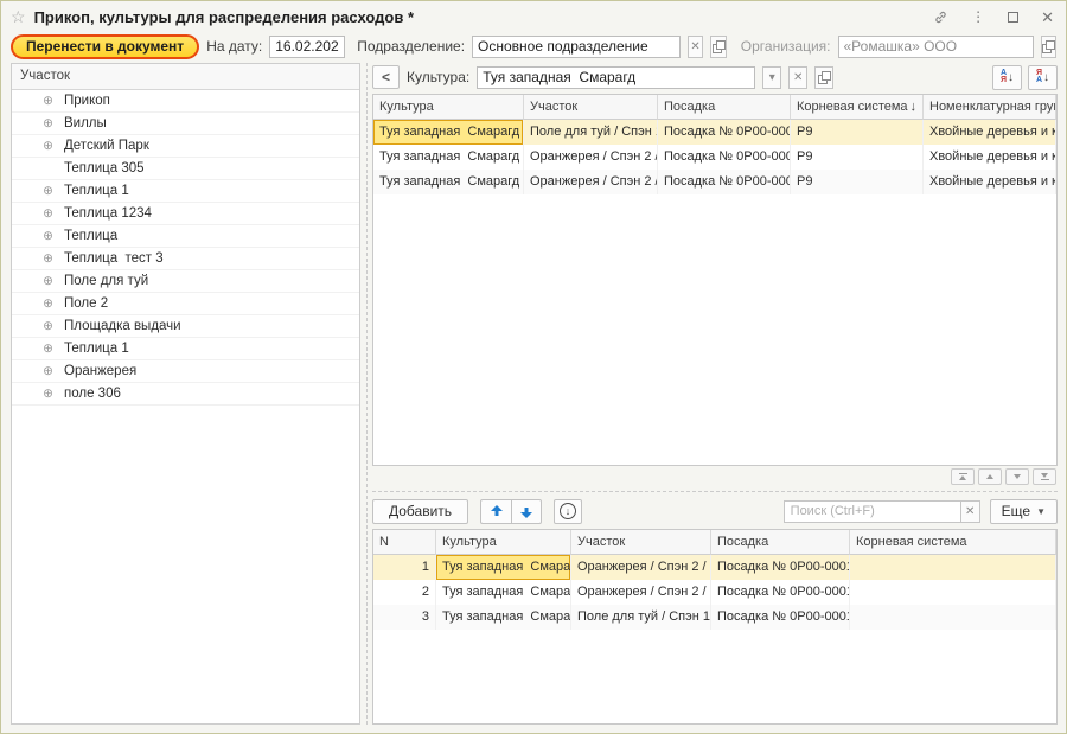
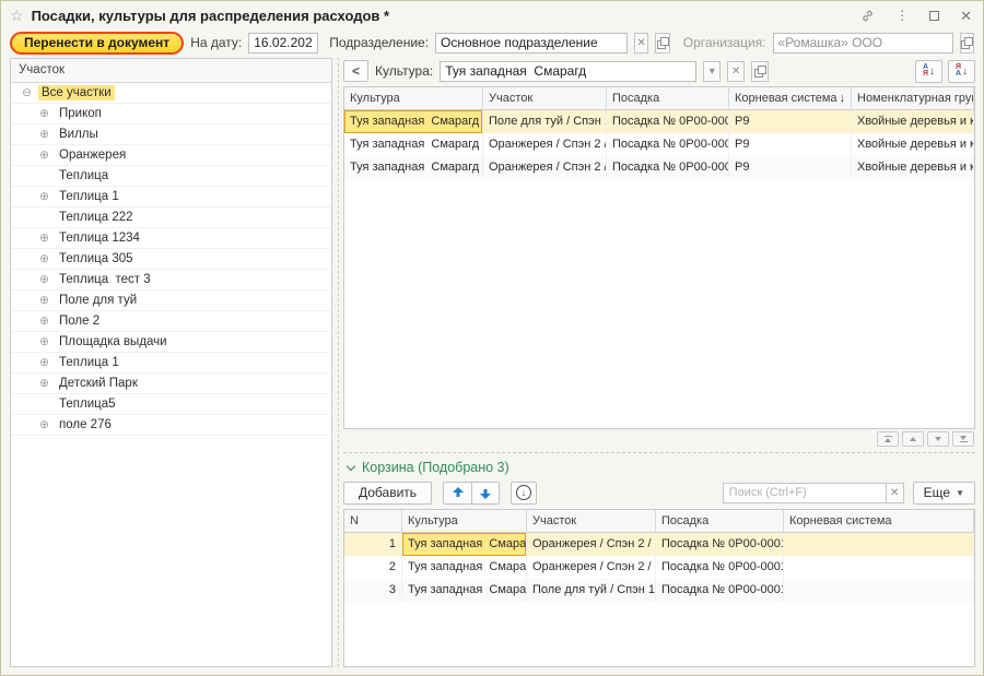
  ☆
- Прикоп, культуры для распределения расходов *
+ Посадки, культуры для распределения расходов *
  ⋮
  ✕
  Перенести в документ
  На дату:
  16.02.202
  Подразделение:
  Основное подразделение
  ✕
  Организация:
  «Ромашка» ООО
  Участок
+ ⊖
+ Все участки
  ⊕
  Прикоп
  ⊕
  Виллы
  ⊕
- Детский Парк
+ Оранжерея
- Теплица 305
+ Теплица
  ⊕
  Теплица 1
+ Теплица 222
  ⊕
  Теплица 1234
  ⊕
- Теплица
+ Теплица 305
  ⊕
  Теплица тест 3
  ⊕
  Поле для туй
  ⊕
  Поле 2
  ⊕
  Площадка выдачи
  ⊕
  Теплица 1
  ⊕
- Оранжерея
+ Детский Парк
+ Теплица5
  ⊕
- поле 306
+ поле 276
  <
  Культура:
  Туя западная Смарагд
  ▾
  ✕
  ↓
  ↓
  Культура
  Участок
  Посадка
  Корневая система
  ↓
  Номенклатурная гру
  Туя западная Смарагд
  Поле для туй / Спэн
  Посадка № 0P00-000
  P9
  Хвойные деревья и к
  Туя западная Смарагд
  Оранжерея / Спэн 2 /
  Посадка № 0P00-000
  P9
  Хвойные деревья и к
  Туя западная Смарагд
  Оранжерея / Спэн 2
  Посадка № 0P00-000
  P9
  Хвойные деревья и к
+ Корзина (Подобрано 3)
  Добавить
  ↓
  Поиск (Ctrl+F)
  ✕
  Еще
  ▼
  N
  Культура
  Участок
  Посадка
  Корневая система
  1
  Туя западная Смара
  Оранжерея / Спэн 2 /
  2
  Туя западная Смара
  Оранжерея / Спэн 2 /
  Посадка № 0P00-0001
  3
  Туя западная Смара
  Поле для туй / Спэн 1
